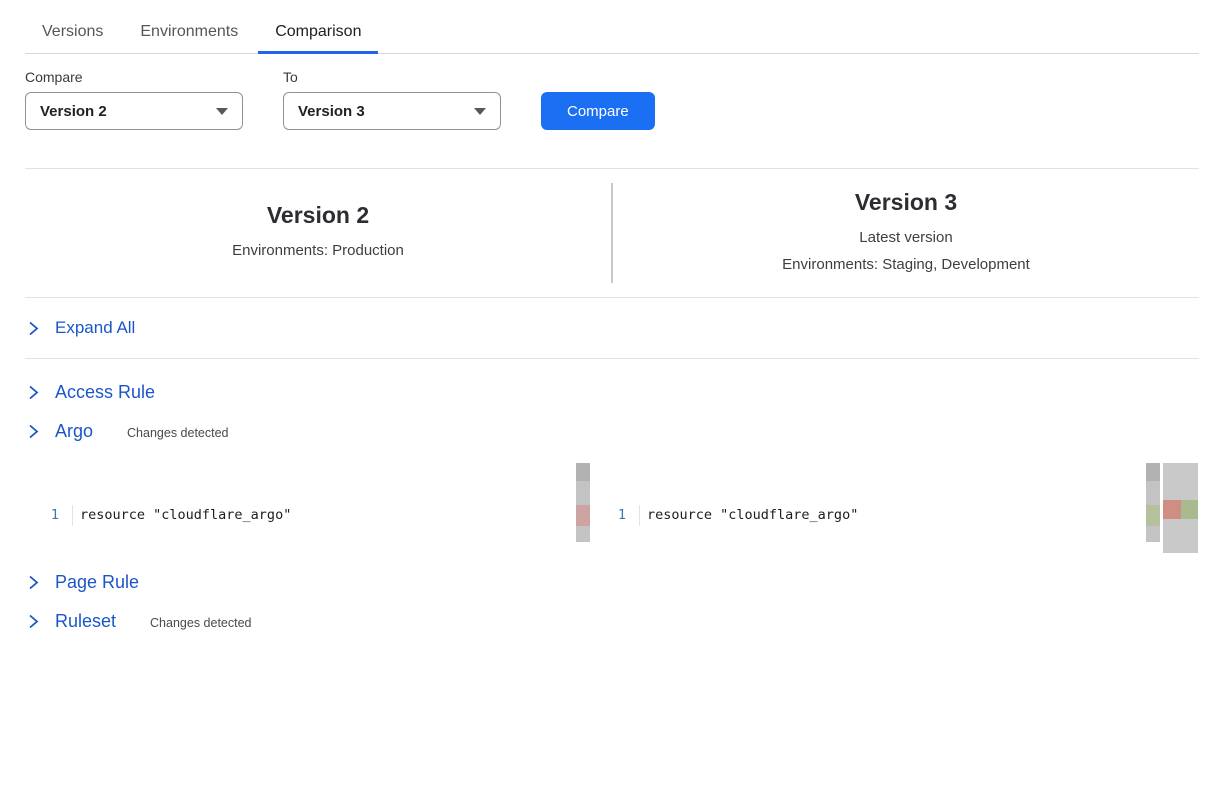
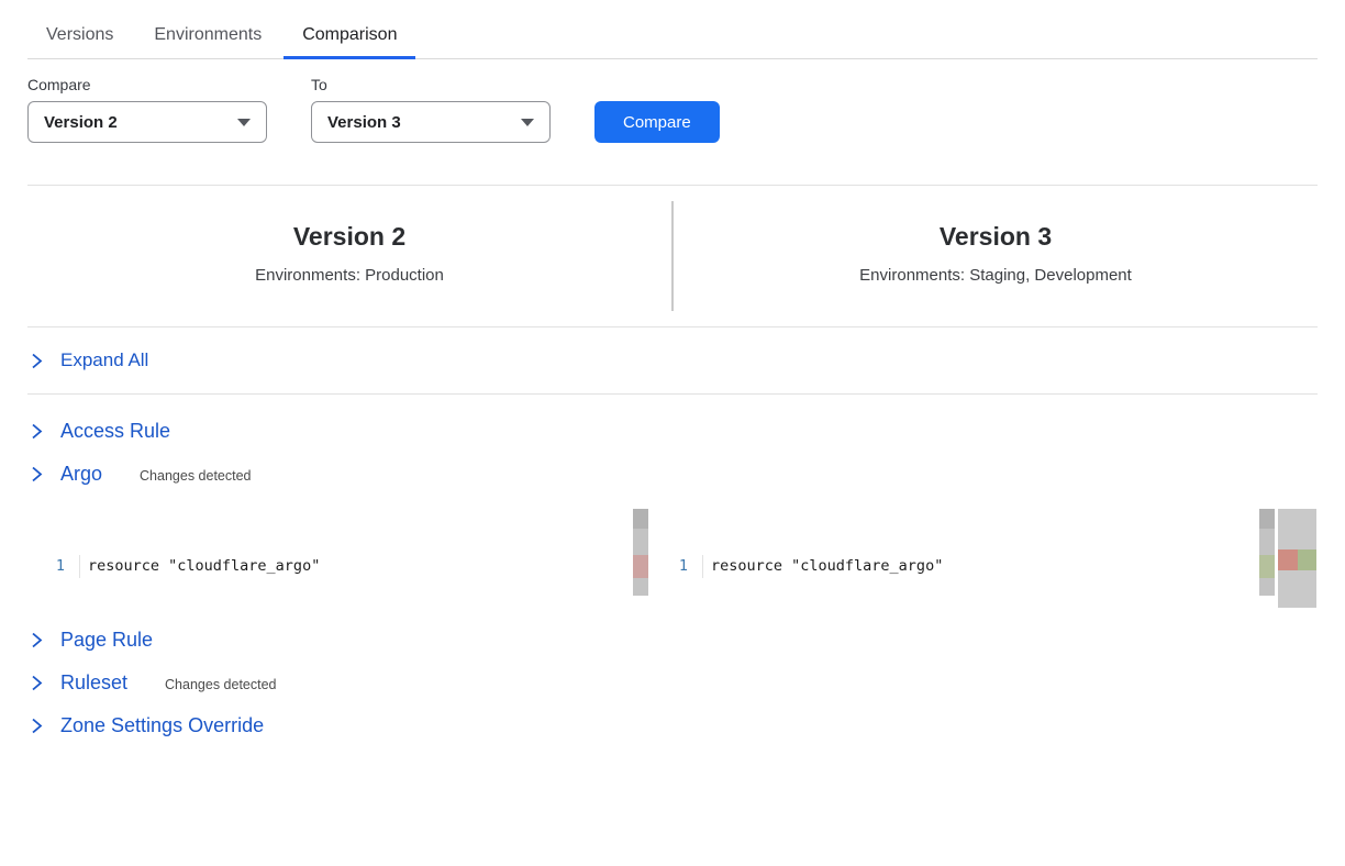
  Versions
  Environments
  Comparison
  Compare
  Version 2
  To
  Version 3
  Compare
  Version 2
  Environments: Production
  Version 3
- Latest version
  Environments: Staging, Development
  Expand All
  Access Rule
  Argo
  Changes detected
  1
  resource "cloudflare_argo"
  1
  resource "cloudflare_argo"
  Page Rule
  Ruleset
  Changes detected
+ Zone Settings Override
